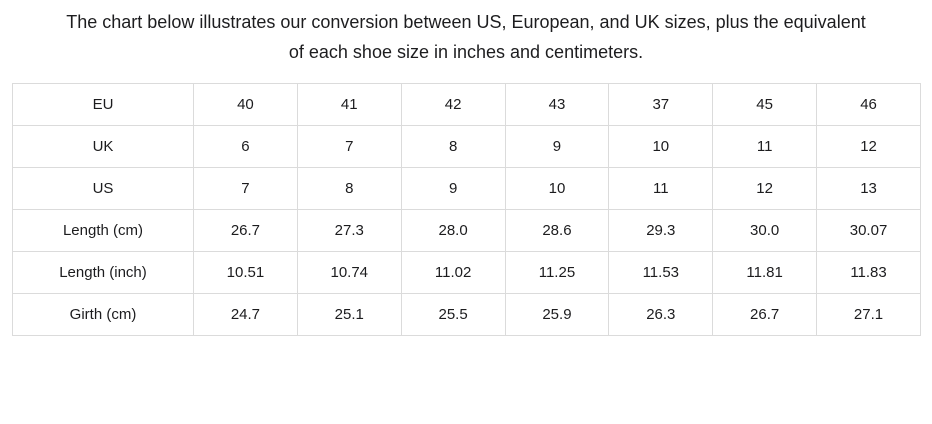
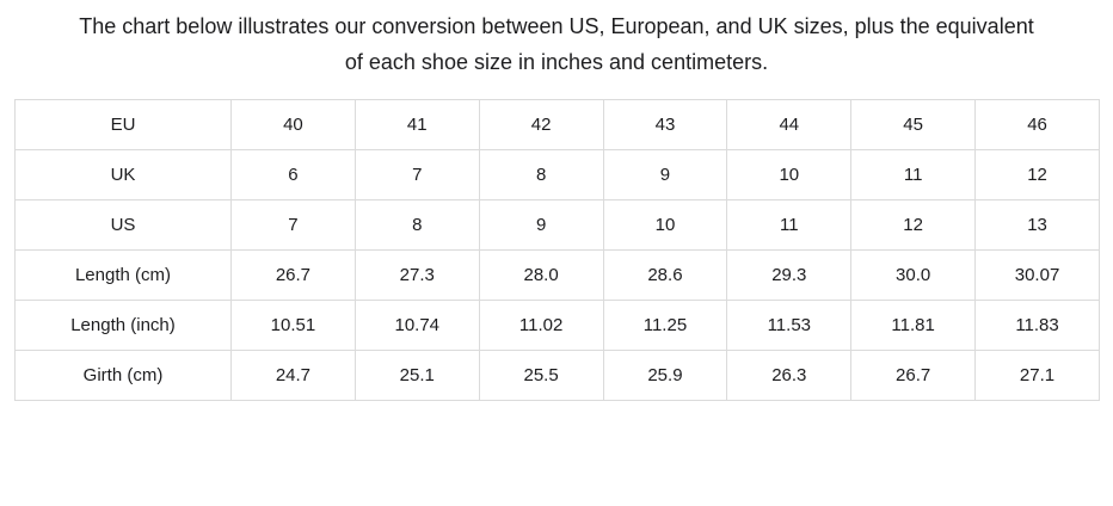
  The chart below illustrates our conversion between US, European, and UK sizes, plus the equivalent
  of each shoe size in inches and centimeters.
- EU	40	41	42	43	37	45	46
+ EU	40	41	42	43	44	45	46
  UK	6	7	8	9	10	11	12
  US	7	8	9	10	11	12	13
  Length (cm)	26.7	27.3	28.0	28.6	29.3	30.0	30.07
  Length (inch)	10.51	10.74	11.02	11.25	11.53	11.81	11.83
  Girth (cm)	24.7	25.1	25.5	25.9	26.3	26.7	27.1
